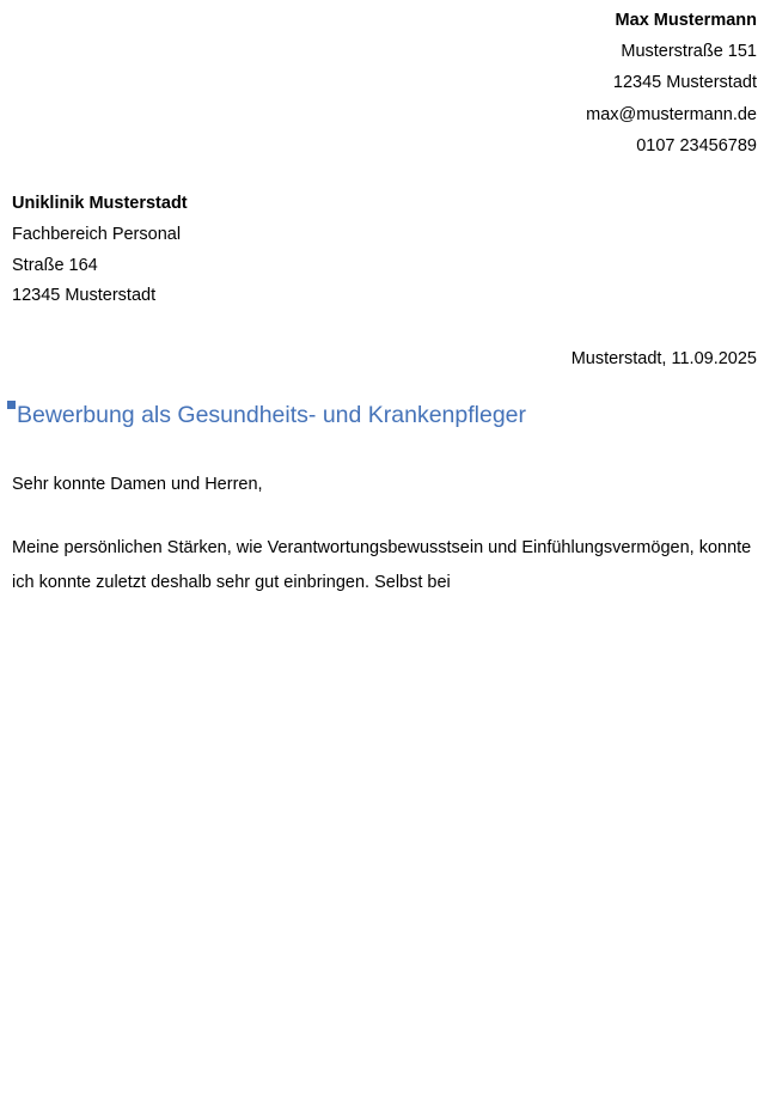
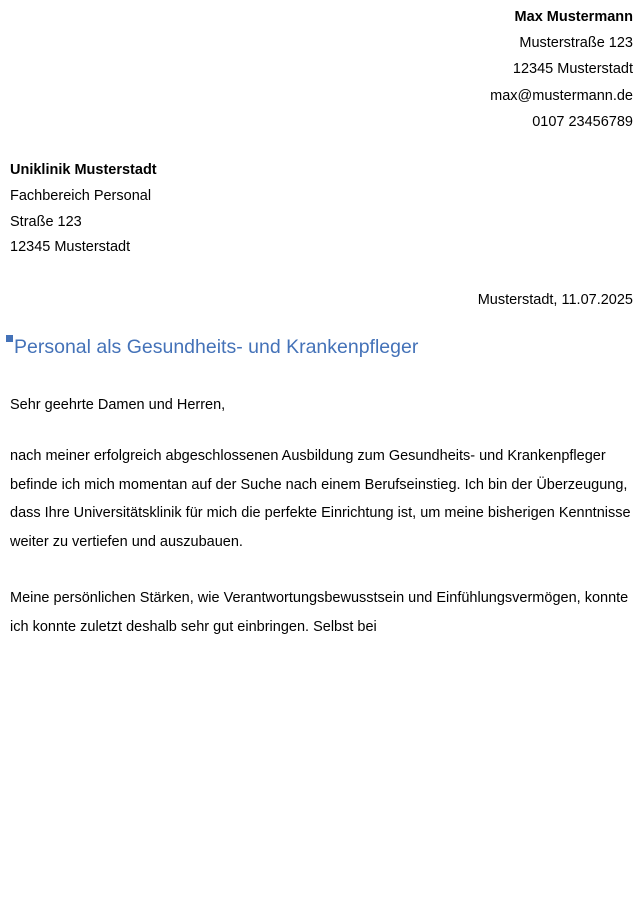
  Max Mustermann
- Musterstraße 151
+ Musterstraße 123
  12345 Musterstadt
  max@mustermann.de
  0107 23456789
  Uniklinik Musterstadt
  Fachbereich Personal
- Straße 164
+ Straße 123
  12345 Musterstadt
- Musterstadt, 11.09.2025
+ Musterstadt, 11.07.2025
- Bewerbung als Gesundheits- und Krankenpfleger
+ Personal als Gesundheits- und Krankenpfleger
- Sehr konnte Damen und Herren,
+ Sehr geehrte Damen und Herren,
+ nach meiner erfolgreich abgeschlossenen Ausbildung zum Gesundheits- und Krankenpfleger befinde ich mich momentan auf der Suche nach einem Berufseinstieg. Ich bin der Überzeugung, dass Ihre Universitätsklinik für mich die perfekte Einrichtung ist, um meine bisherigen Kenntnisse weiter zu vertiefen und auszubauen.
  Meine persönlichen Stärken, wie Verantwortungsbewusstsein und Einfühlungsvermögen, konnte ich konnte zuletzt deshalb sehr gut einbringen. Selbst bei
